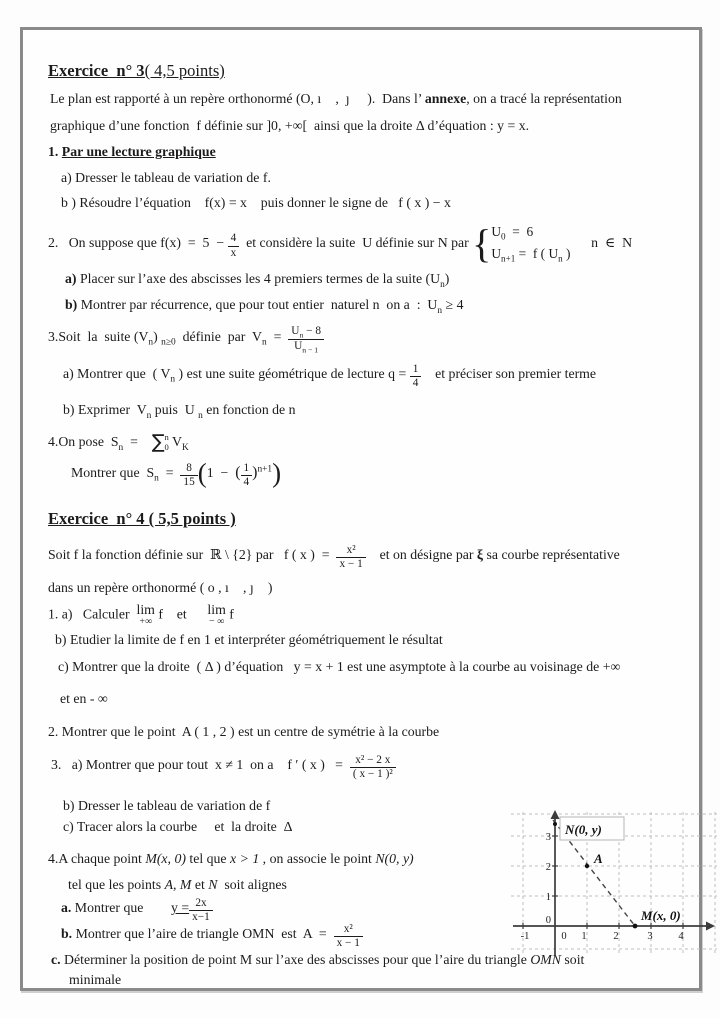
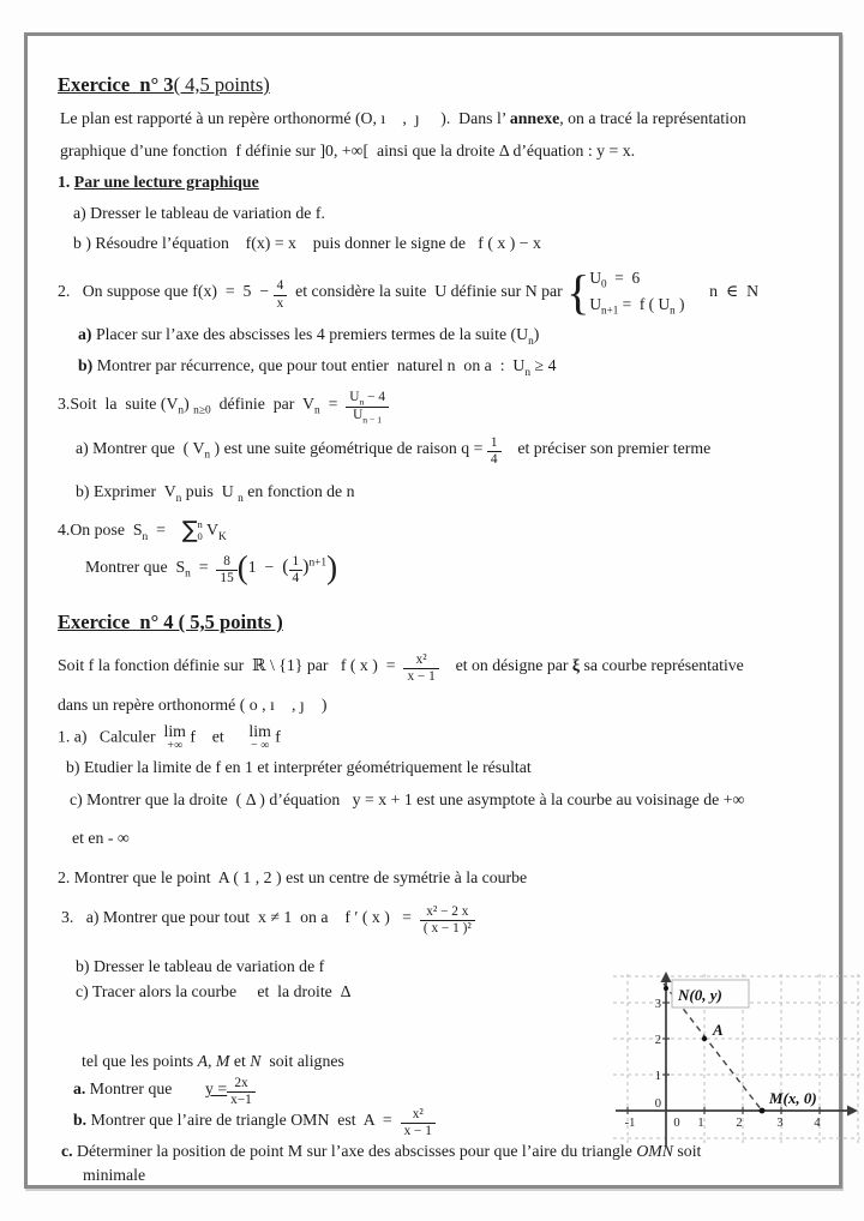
  Exercice n° 3( 4,5 points)
  Le plan est rapporté à un repère orthonormé (O, ı⃗ , ȷ⃗ ). Dans l’ annexe, on a tracé la représentation
  graphique d’une fonction f définie sur ]0, +∞[ ainsi que la droite Δ d’équation : y = x.
  1. Par une lecture graphique
  a) Dresser le tableau de variation de f.
  b ) Résoudre l’équation f(x) = x puis donner le signe de f ( x ) − x
  2. On suppose que f(x) = 5 −
  4
  x
  et considère la suite U définie sur N par {
  U0 = 6
  Un+1 = f ( Un )
  n ∈ N
  a) Placer sur l’axe des abscisses les 4 premiers termes de la suite (Un)
  b) Montrer par récurrence, que pour tout entier naturel n on a : Un ≥ 4
  3.Soit la suite (Vn) n≥0 définie par Vn =
- Un − 8
+ Un − 4
  Un − 1
- a) Montrer que ( Vn ) est une suite géométrique de lecture q =
+ a) Montrer que ( Vn ) est une suite géométrique de raison q =
  1
  4
  et préciser son premier terme
  b) Exprimer Vn puis U n en fonction de n
  4.On pose Sn = ∑
  n
  0
  VK
  Montrer que Sn =
  8
  15
  (1 − (
  1
  4
  )n+1)
  Exercice n° 4 ( 5,5 points )
- Soit f la fonction définie sur ℝ \ {2} par f ( x ) =
+ Soit f la fonction définie sur ℝ \ {1} par f ( x ) =
  x²
  x − 1
  et on désigne par ξ sa courbe représentative
  dans un repère orthonormé ( o , ı⃗ , ȷ⃗ )
  1. a) Calculer
  lim
  +∞
  f et
  lim
  − ∞
  f
  b) Etudier la limite de f en 1 et interpréter géométriquement le résultat
  c) Montrer que la droite ( Δ ) d’équation y = x + 1 est une asymptote à la courbe au voisinage de +∞
  et en - ∞
  2. Montrer que le point A ( 1 , 2 ) est un centre de symétrie à la courbe
  3. a) Montrer que pour tout x ≠ 1 on a f ′ ( x ) =
  x² − 2 x
  ( x − 1 )²
  b) Dresser le tableau de variation de f
  c) Tracer alors la courbe et la droite Δ
- 4.A chaque point M(x, 0) tel que x > 1 , on associe le point N(0, y)
  tel que les points A, M et N soit alignes
  a. Montrer que y =
  2x
  x−1
  b. Montrer que l’aire de triangle OMN est A =
  x²
  x − 1
  c. Déterminer la position de point M sur l’axe des abscisses pour que l’aire du triangle OMN soit
  minimale
  N(0, y)
  A
  M(x, 0)
  3
  2
  1
  0
  -1
  0
  1
  2
  3
  4
